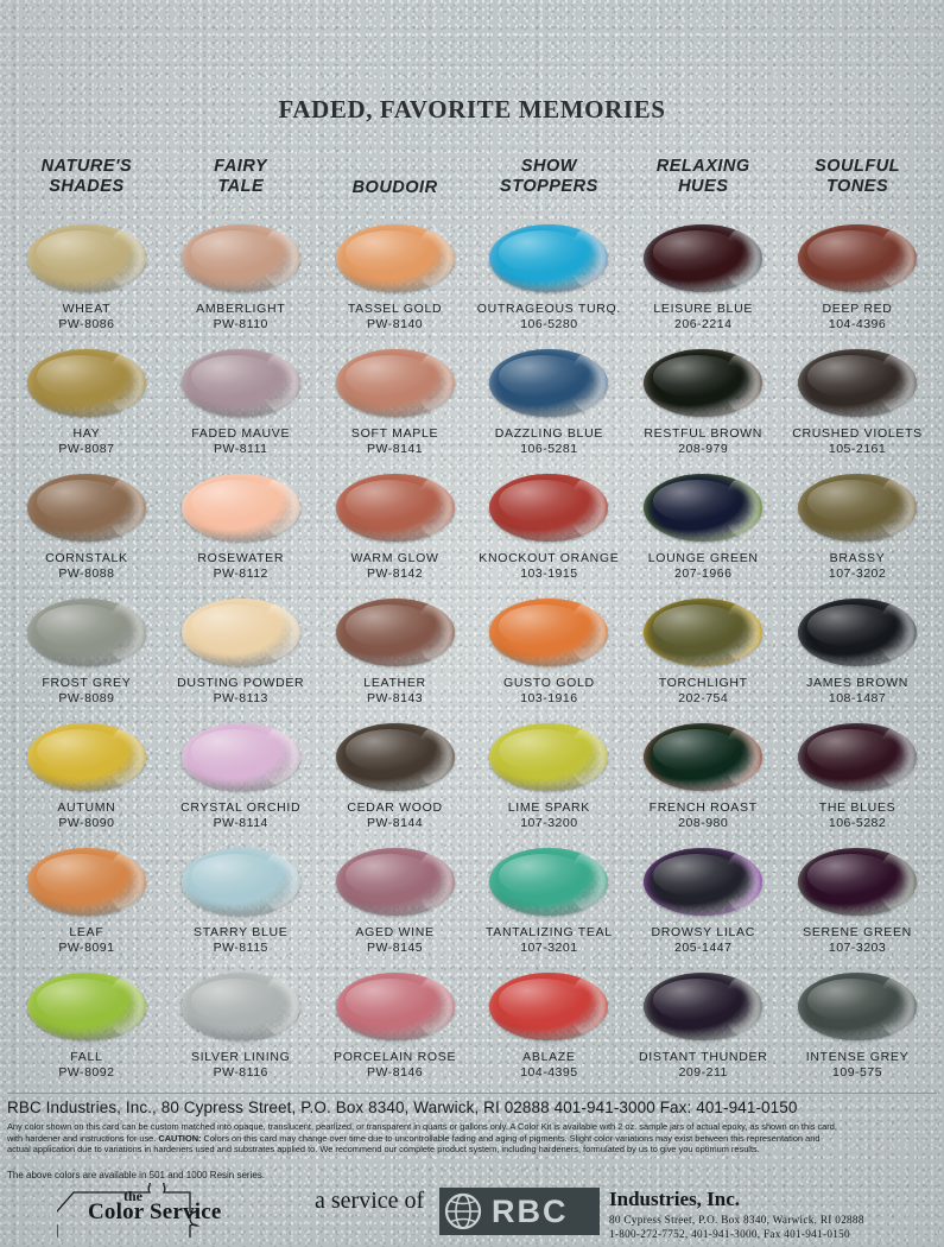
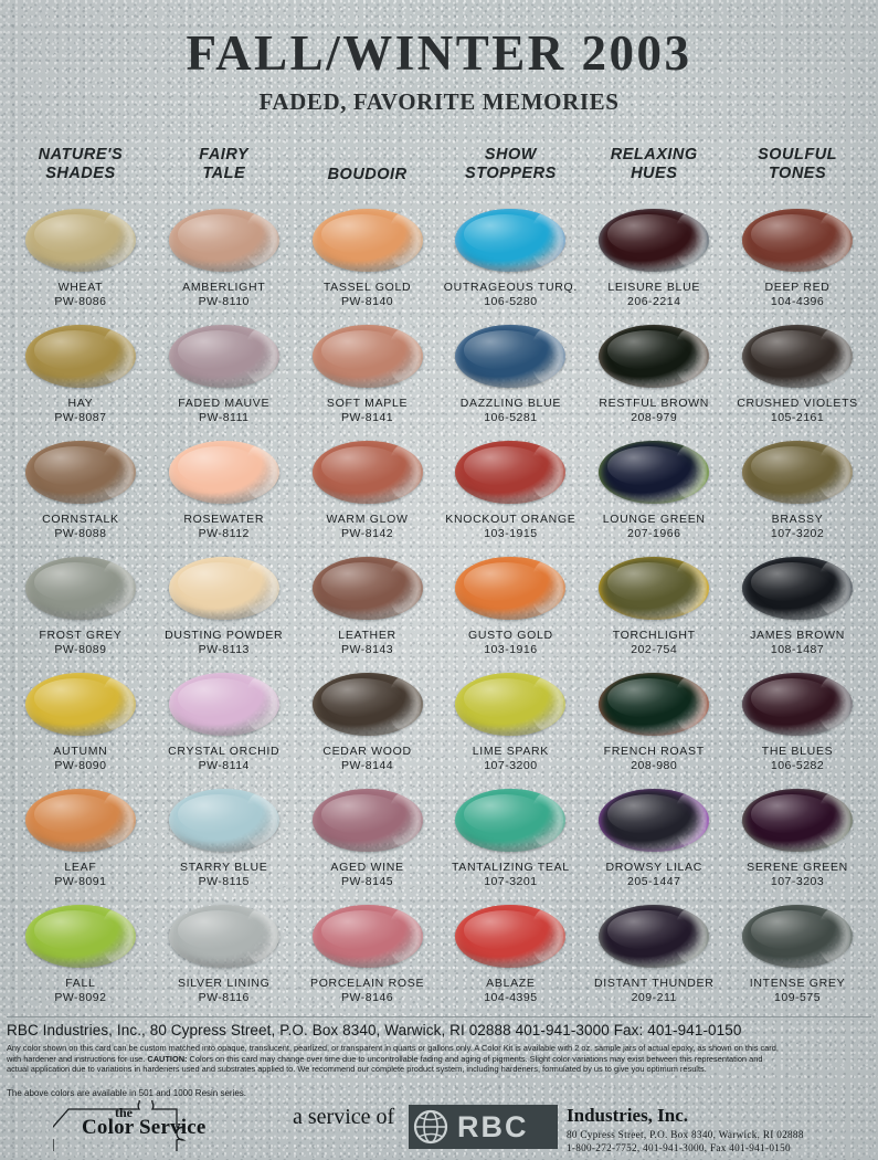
+ FALL/WINTER 2003
  FADED, FAVORITE MEMORIES
  NATURE'S
  SHADES
  FAIRY
  TALE
  BOUDOIR
  SHOW
  STOPPERS
  RELAXING
  HUES
  SOULFUL
  TONES
  WHEAT
  PW-8086
  AMBERLIGHT
  PW-8110
  TASSEL GOLD
  PW-8140
  OUTRAGEOUS TURQ.
  106-5280
  LEISURE BLUE
  206-2214
  DEEP RED
  104-4396
  HAY
  PW-8087
  FADED MAUVE
  PW-8111
  SOFT MAPLE
  PW-8141
  DAZZLING BLUE
  106-5281
  RESTFUL BROWN
  208-979
  CRUSHED VIOLETS
  105-2161
  CORNSTALK
  PW-8088
  ROSEWATER
  PW-8112
  WARM GLOW
  PW-8142
  KNOCKOUT ORANGE
  103-1915
  LOUNGE GREEN
  207-1966
  BRASSY
  107-3202
  FROST GREY
  PW-8089
  DUSTING POWDER
  PW-8113
  LEATHER
  PW-8143
  GUSTO GOLD
  103-1916
  TORCHLIGHT
  202-754
  JAMES BROWN
  108-1487
  AUTUMN
  PW-8090
  CRYSTAL ORCHID
  PW-8114
  CEDAR WOOD
  PW-8144
  LIME SPARK
  107-3200
  FRENCH ROAST
  208-980
  THE BLUES
  106-5282
  LEAF
  PW-8091
  STARRY BLUE
  PW-8115
  AGED WINE
  PW-8145
  TANTALIZING TEAL
  107-3201
  DROWSY LILAC
  205-1447
  SERENE GREEN
  107-3203
  FALL
  PW-8092
  SILVER LINING
  PW-8116
  PORCELAIN ROSE
  PW-8146
  ABLAZE
  104-4395
  DISTANT THUNDER
  209-211
  INTENSE GREY
  109-575
  RBC Industries, Inc., 80 Cypress Street, P.O. Box 8340, Warwick, RI 02888 401-941-3000 Fax: 401-941-0150
  Any color shown on this card can be custom matched into opaque, translucent, pearlized, or transparent in quarts or gallons only. A Color Kit is available with 2 oz. sample jars of actual epoxy, as shown on this card,
  with hardener and instructions for use. CAUTION: Colors on this card may change over time due to uncontrollable fading and aging of pigments. Slight color variations may exist between this representation and
  actual application due to variations in hardeners used and substrates applied to. We recommend our complete product system, including hardeners, formulated by us to give you optimum results.
  The above colors are available in 501 and 1000 Resin series.
  the
  Color Service
  a service of
  RBC
  Industries, Inc.
  80 Cypress Street, P.O. Box 8340, Warwick, RI 02888
  1-800-272-7752, 401-941-3000, Fax 401-941-0150
